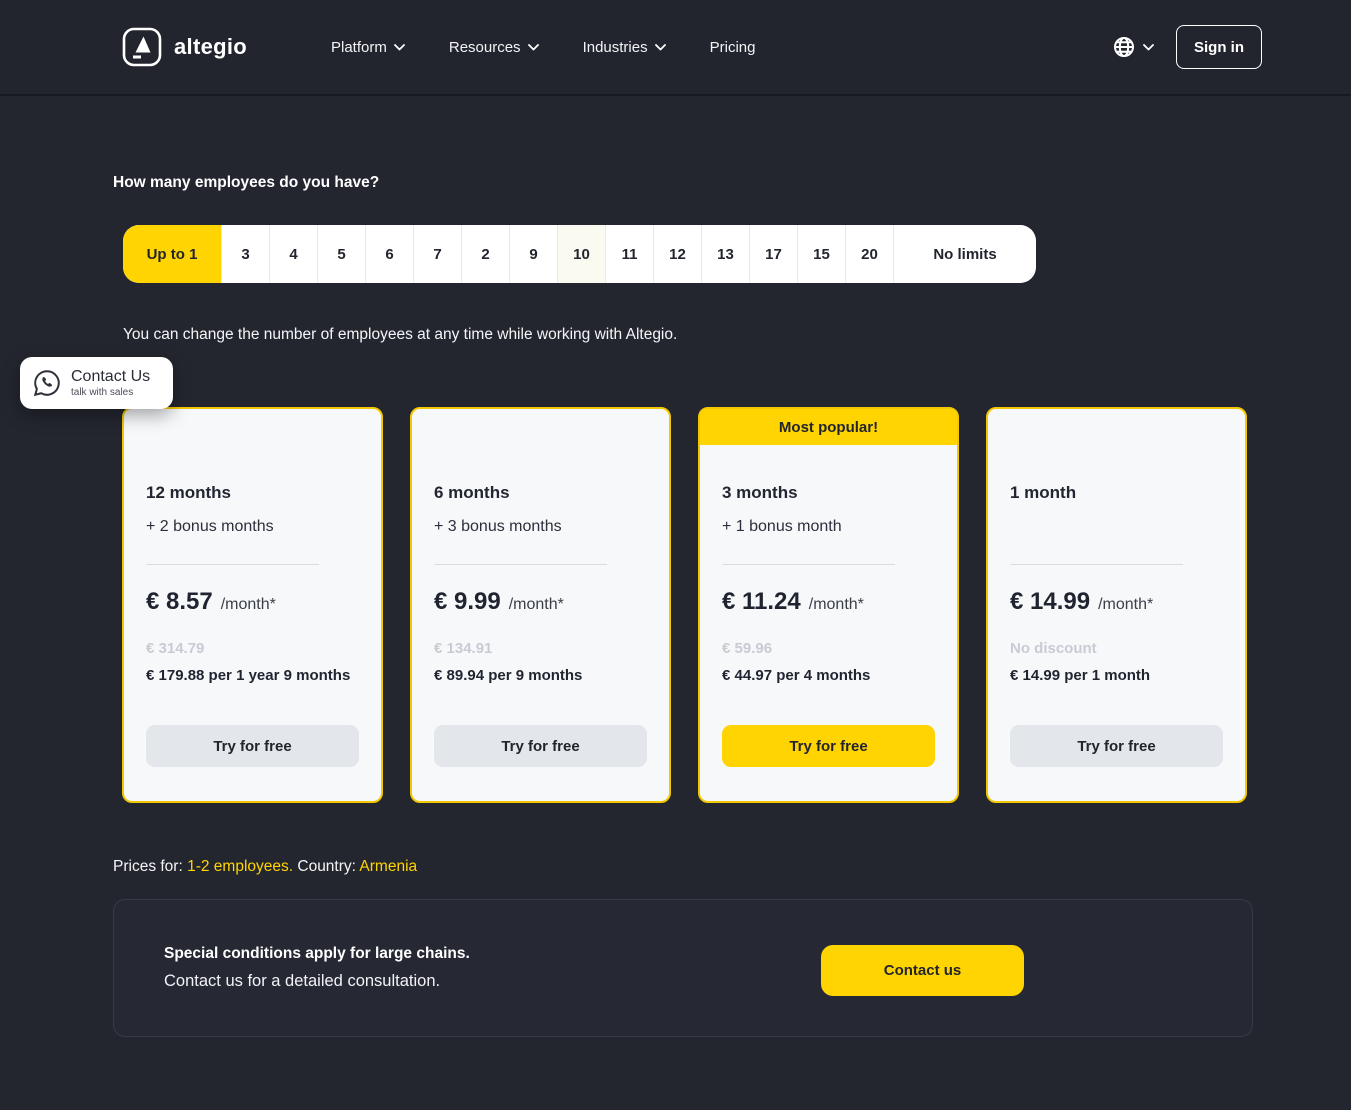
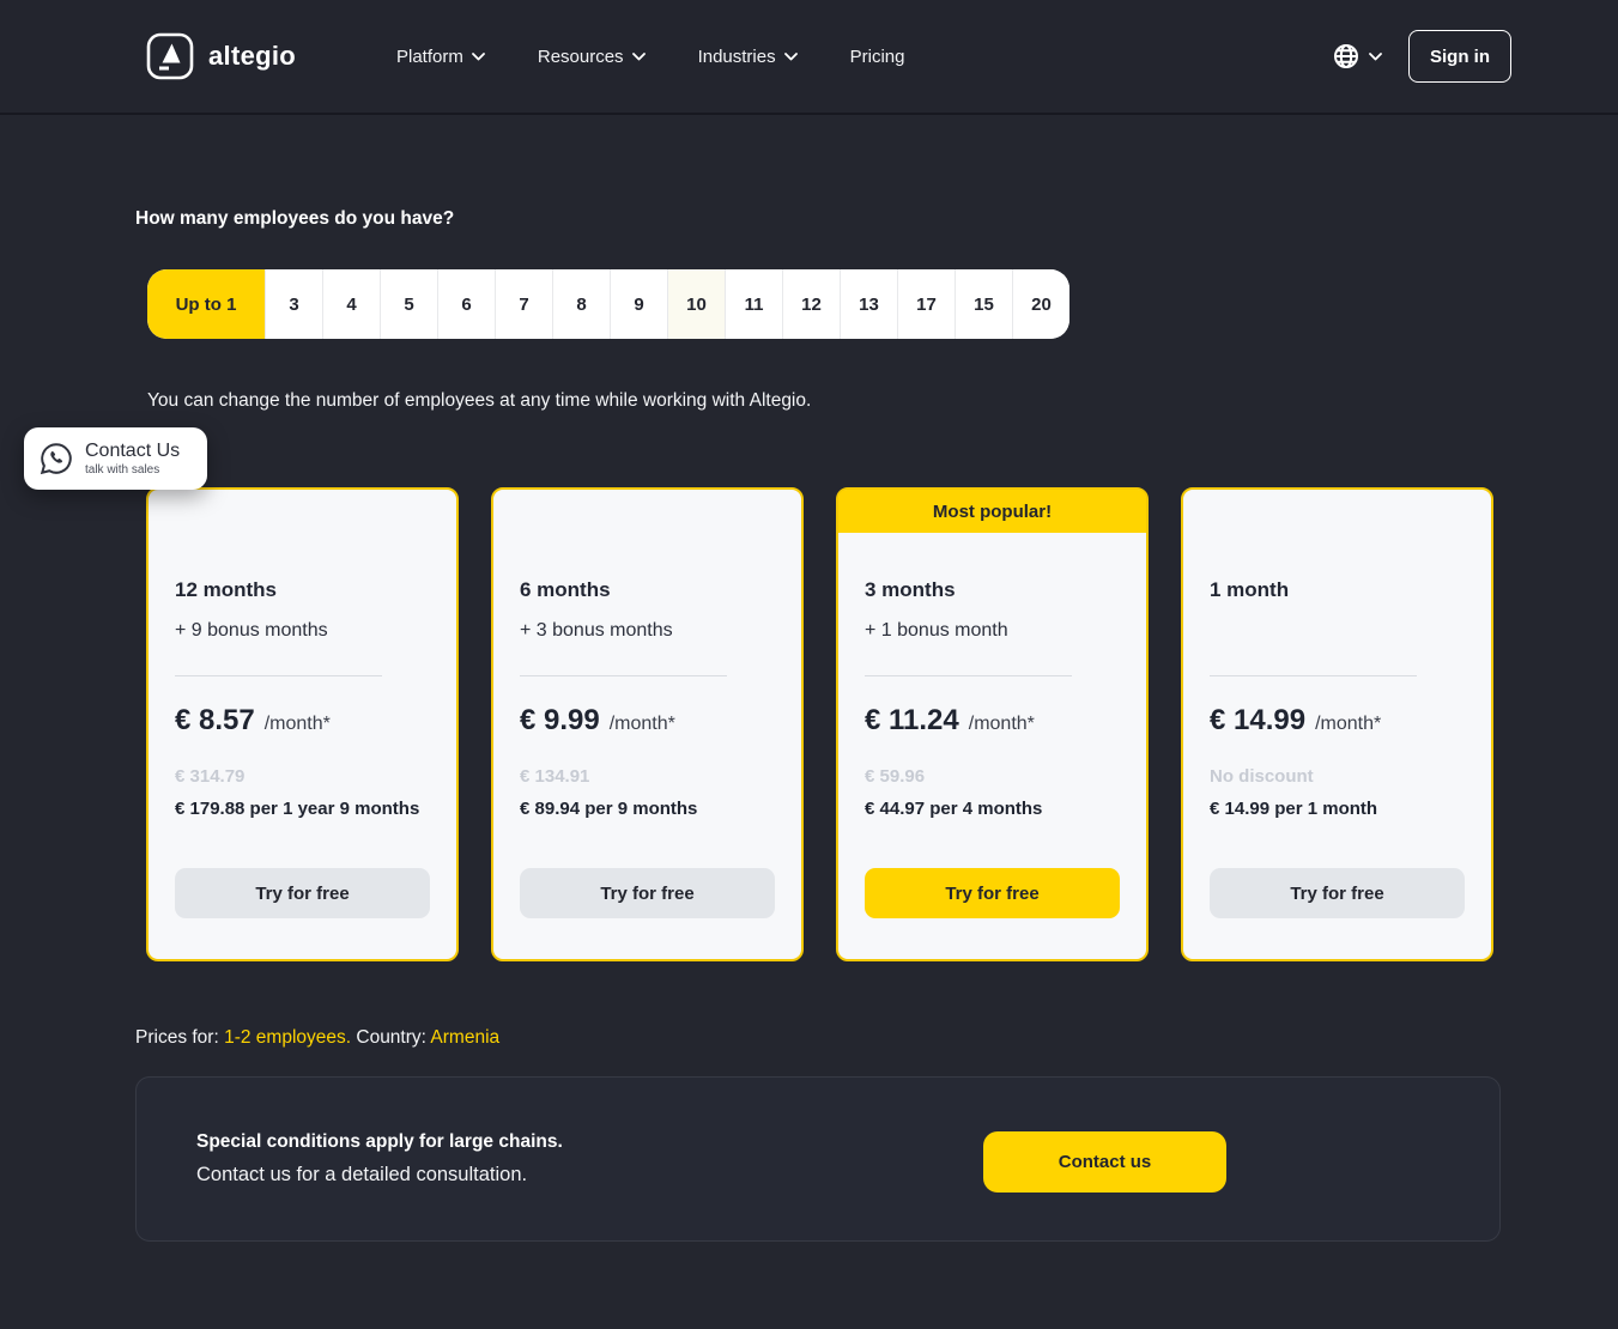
  altegio
  Platform
  Resources
  Industries
  Pricing
  Sign in
  How many employees do you have?
  Up to 1
  3
  4
  5
  6
  7
- 2
+ 8
  9
  10
  11
  12
  13
  17
  15
  20
- No limits
  You can change the number of employees at any time while working with Altegio.
  Contact Us
  talk with sales
  12 months
- + 2 bonus months
+ + 9 bonus months
  € 8.57
  /month*
  € 314.79
  € 179.88 per 1 year 9 months
  Try for free
  6 months
  + 3 bonus months
  € 9.99
  /month*
  € 134.91
  € 89.94 per 9 months
  Try for free
  Most popular!
  3 months
  + 1 bonus month
  € 11.24
  /month*
  € 59.96
  € 44.97 per 4 months
  Try for free
  1 month
  € 14.99
  /month*
  No discount
  € 14.99 per 1 month
  Try for free
  Prices for: 1-2 employees. Country: Armenia
  Special conditions apply for large chains.
  Contact us for a detailed consultation.
  Contact us
